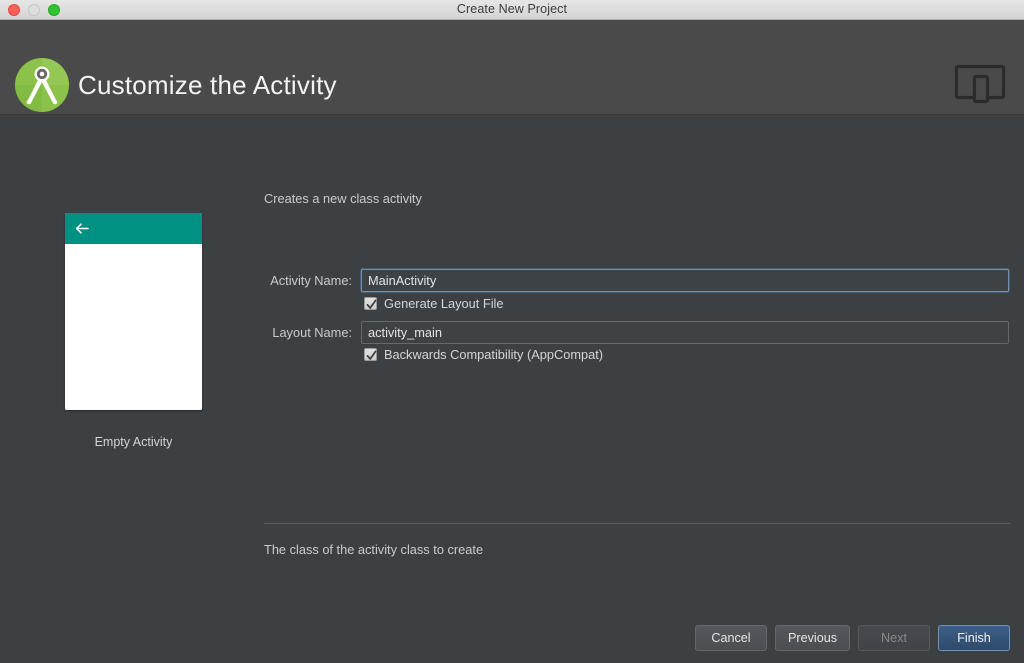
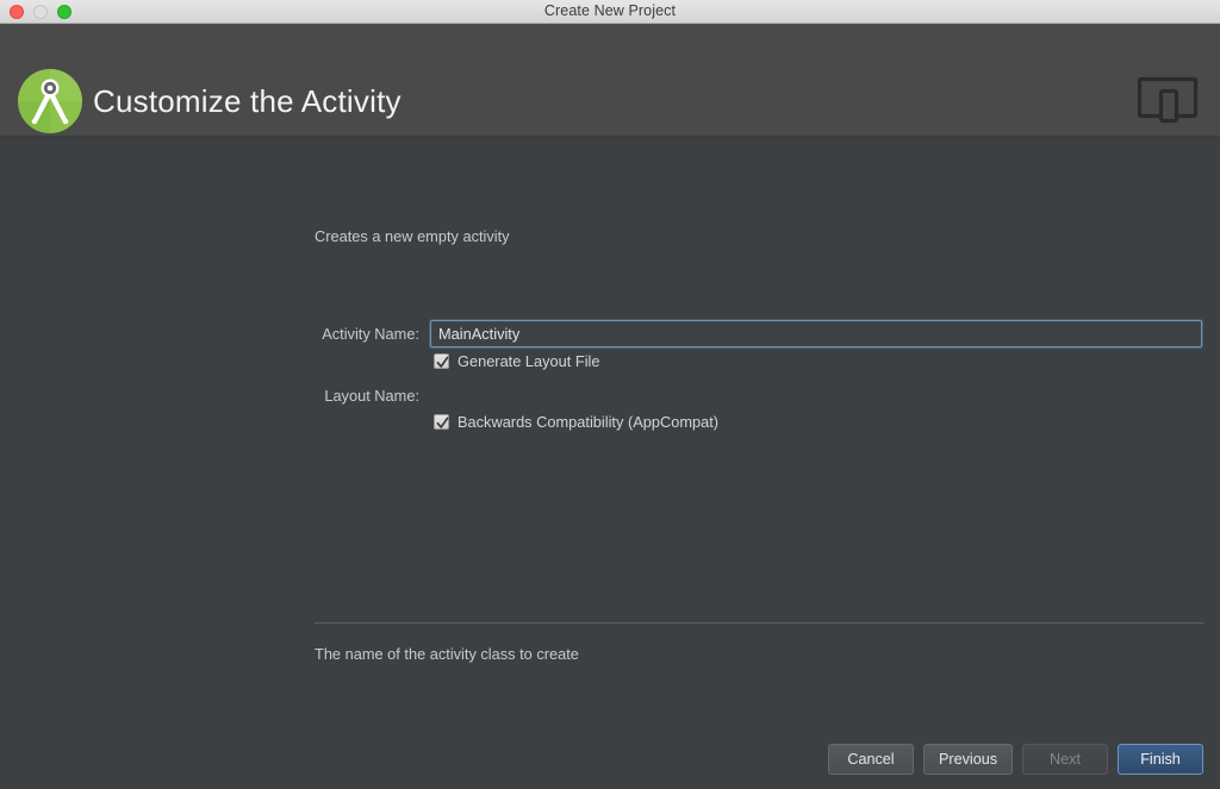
  Create New Project
  Customize the Activity
- Empty Activity
- Creates a new class activity
+ Creates a new empty activity
  Activity Name:
  MainActivity
  Generate Layout File
  Layout Name:
- activity_main
  Backwards Compatibility (AppCompat)
- The class of the activity class to create
+ The name of the activity class to create
  Cancel
  Previous
  Next
  Finish
